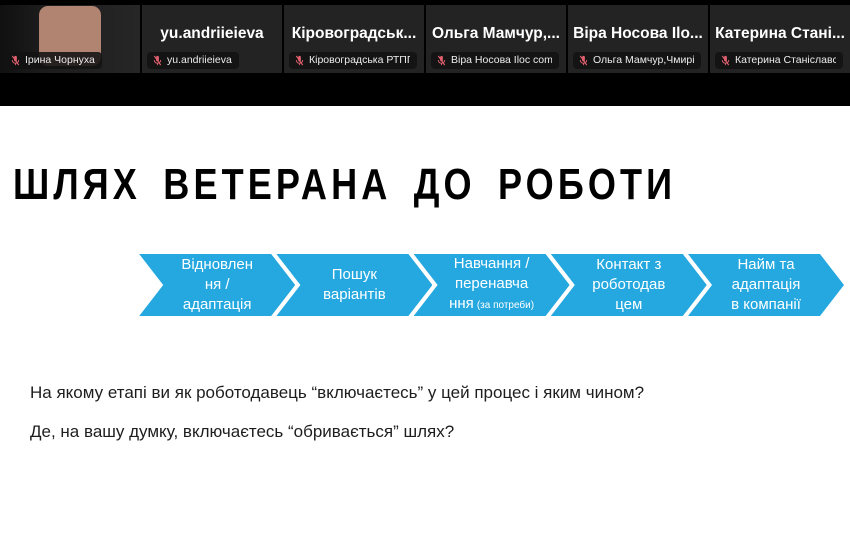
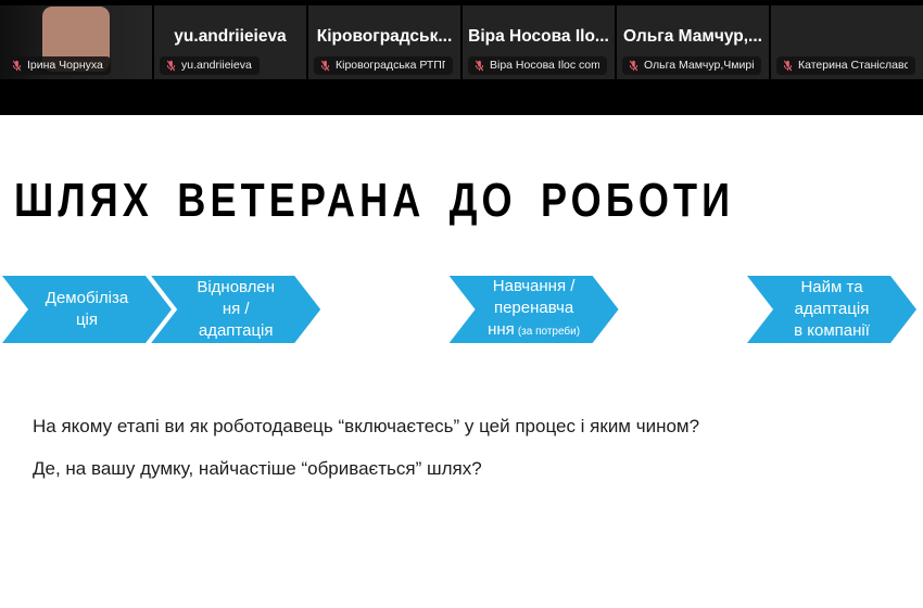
  Ірина Чорнуха
  yu.andriieieva
  yu.andriieieva
  Кіровоградськ...
  Кіровоградська РТП
- Ольга Мамчур,...
+ Віра Носова Ilo...
  Віра Носова Iloc com
- Віра Носова Ilo...
+ Ольга Мамчур,...
  Ольга Мамчур,Чмирі
- Катерина Стані...
  Катерина Станіславс
  ШЛЯХ ВЕТЕРАНА ДО РОБОТИ
+ Демобіліза
+ ція
  Відновлен
  ня /
  адаптація
- Пошук
- варіантів
  Навчання /
  перенавча
  ння (за потреби)
- Контакт з
- роботодав
- цем
  Найм та
  адаптація
  в компанії
  На якому етапі ви як роботодавець “включаєтесь” у цей процес і яким чином?
- Де, на вашу думку, включаєтесь “обривається” шлях?
+ Де, на вашу думку, найчастіше “обривається” шлях?
